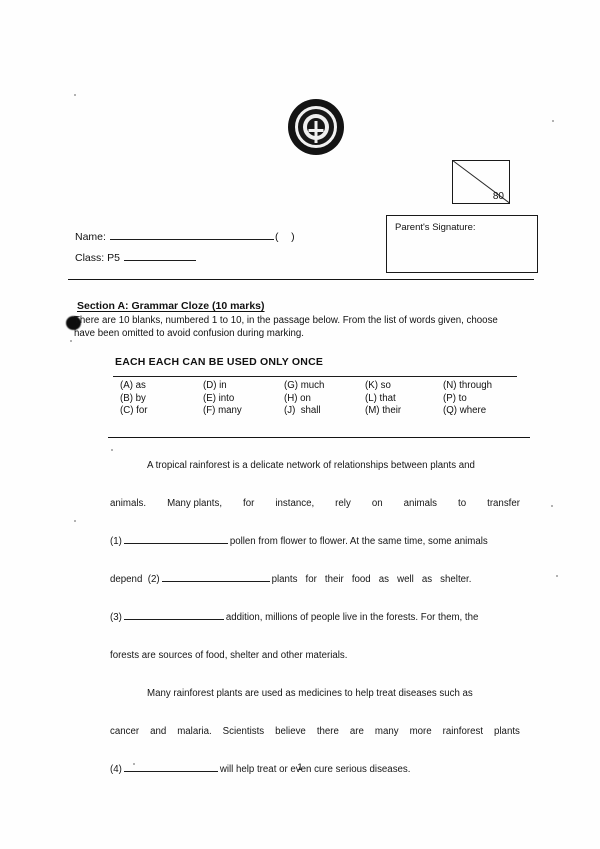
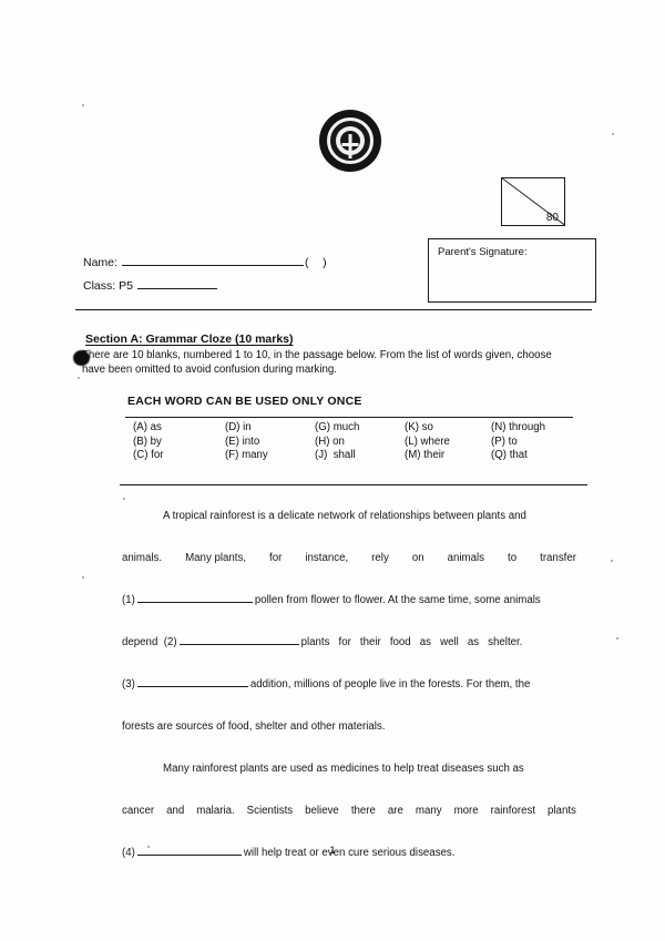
  80
  Name: ( )
  Class: P5
  Parent's Signature:
  Section A: Grammar Cloze (10 marks)
  There are 10 blanks, numbered 1 to 10, in the passage below. From the list of words given, choose
  have been omitted to avoid confusion during marking.
- EACH EACH CAN BE USED ONLY ONCE
+ EACH WORD CAN BE USED ONLY ONCE
  (A) as
  (D) in
  (G) much
  (K) so
  (N) through
  (B) by
  (E) into
  (H) on
- (L) that
+ (L) where
  (P) to
  (C) for
  (F) many
  (J) shall
  (M) their
- (Q) where
+ (Q) that
  A tropical rainforest is a delicate network of relationships between plants and
  animals.
  Many plants,
  for
  instance,
  rely
  on
  animals
  to
  transfer
  (1) pollen from flower to flower. At the same time, some animals
  depend (2) plants for their food as well as shelter.
  (3) addition, millions of people live in the forests. For them, the
  forests are sources of food, shelter and other materials.
  Many rainforest plants are used as medicines to help treat diseases such as
  cancer
  and
  malaria.
  Scientists
  believe
  there
  are
  many
  more
  rainforest
  plants
  (4) will help treat or even cure serious diseases.
  1
